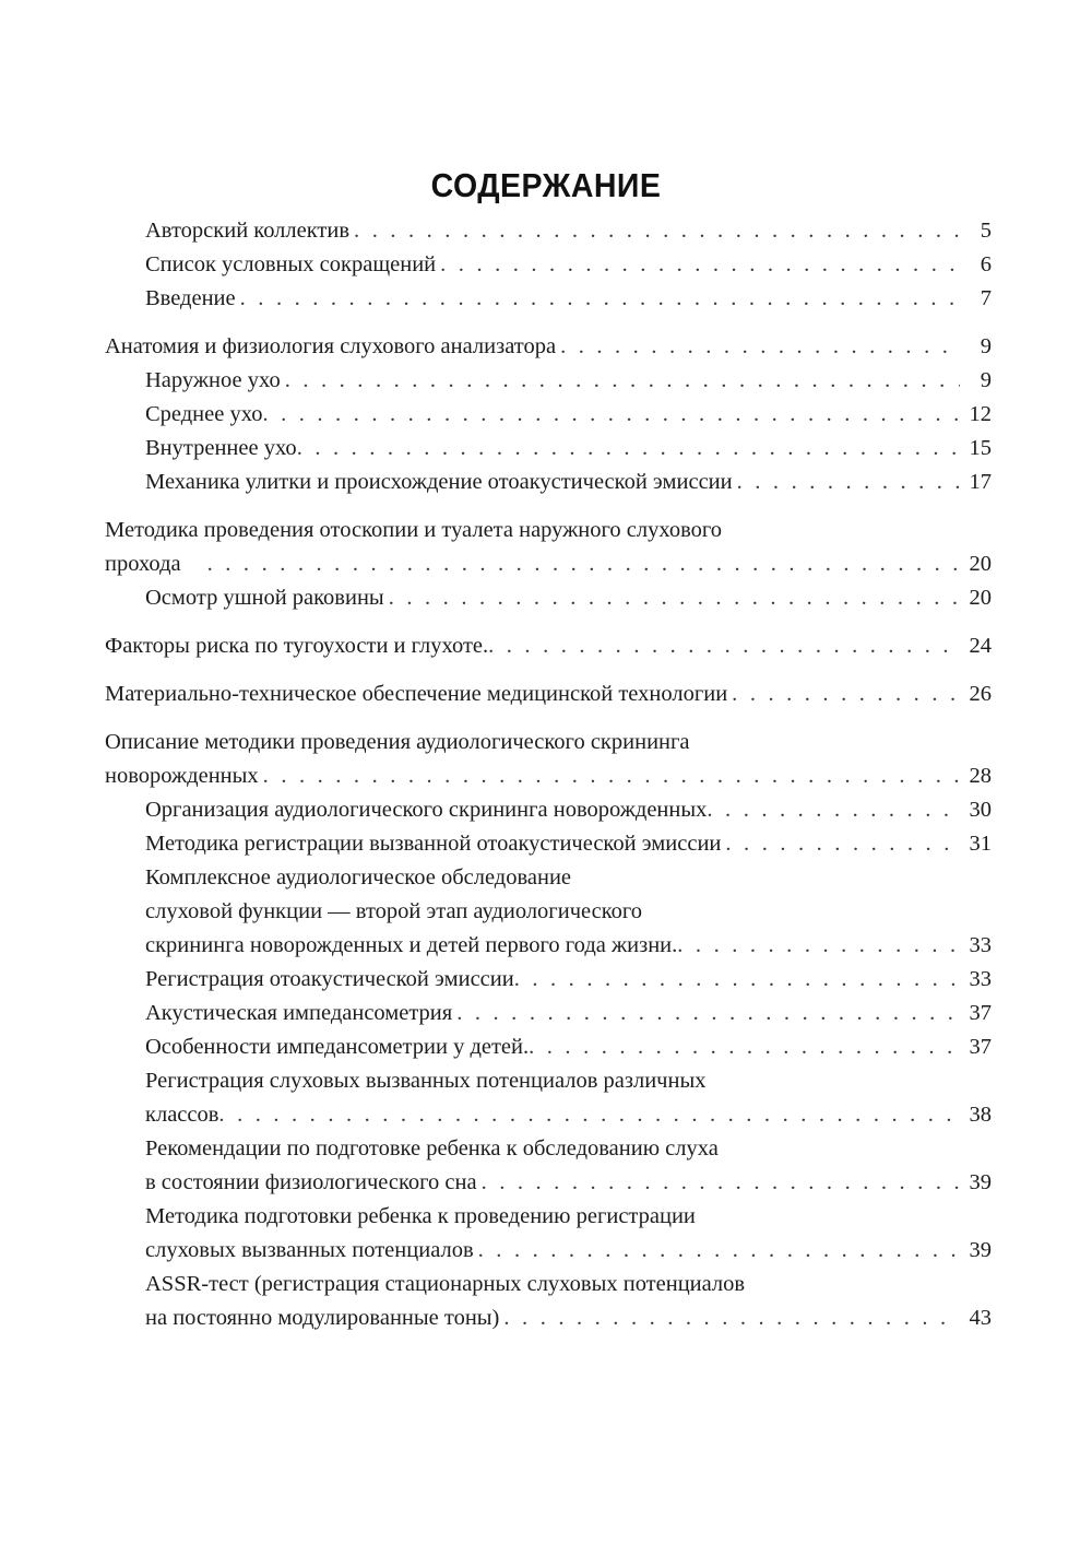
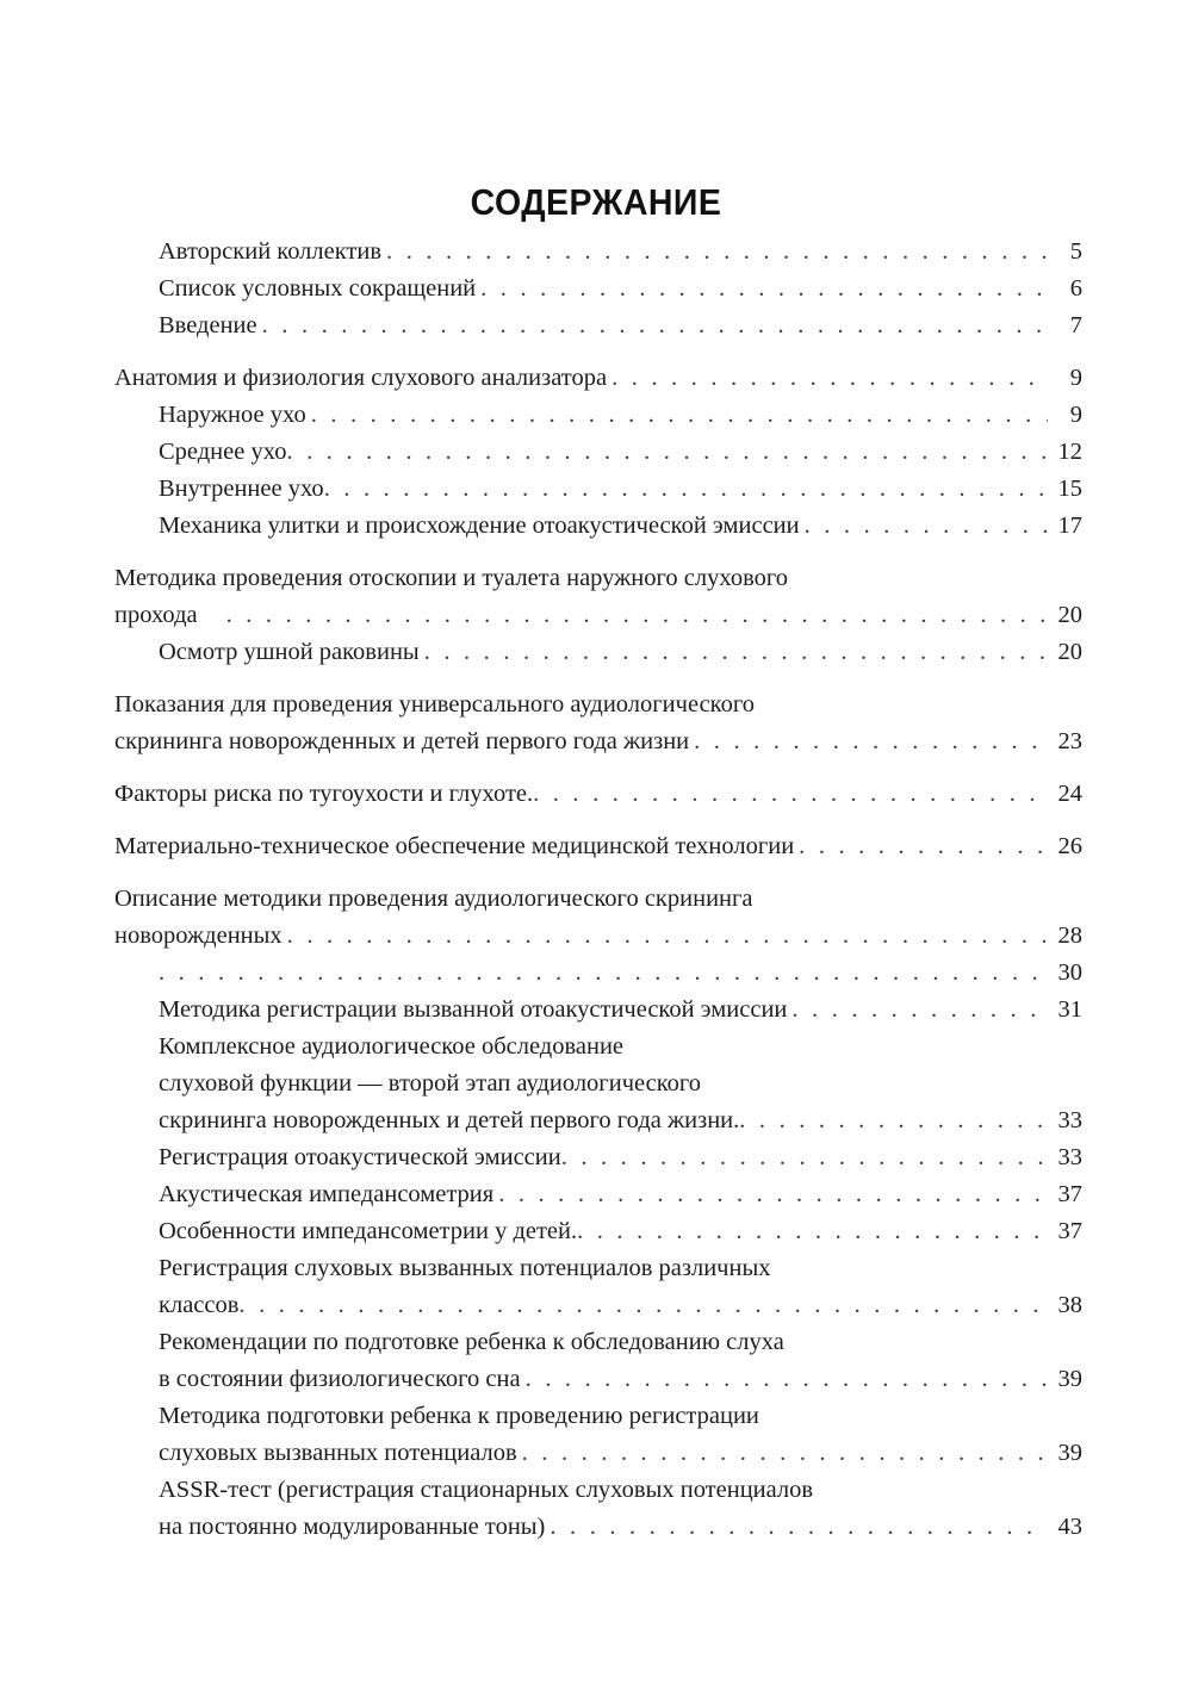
  СОДЕРЖАНИЕ
  Авторский коллектив
  5
  Список условных сокращений
  6
  Введение
  7
  Анатомия и физиология слухового анализатора
  9
  Наружное ухо
  9
  Среднее ухо
  12
  Внутреннее ухо
  15
  Механика улитки и происхождение отоакустической эмиссии
  17
  Методика проведения отоскопии и туалета наружного слухового
  прохода
  20
  Осмотр ушной раковины
  20
+ Показания для проведения универсального аудиологического
+ скрининга новорожденных и детей первого года жизни
+ 23
  Факторы риска по тугоухости и глухоте.
  24
  Материально-техническое обеспечение медицинской технологии
  26
  Описание методики проведения аудиологического скрининга
  новорожденных
  28
- Организация аудиологического скрининга новорожденных
  30
  Методика регистрации вызванной отоакустической эмиссии
  31
  Комплексное аудиологическое обследование
  слуховой функции — второй этап аудиологического
  скрининга новорожденных и детей первого года жизни.
  33
  Регистрация отоакустической эмиссии
  33
  Акустическая импедансометрия
  37
  Особенности импедансометрии у детей.
  37
  Регистрация слуховых вызванных потенциалов различных
  классов
  38
  Рекомендации по подготовке ребенка к обследованию слуха
  в состоянии физиологического сна
  39
  Методика подготовки ребенка к проведению регистрации
  слуховых вызванных потенциалов
  39
  ASSR-тест (регистрация стационарных слуховых потенциалов
  на постоянно модулированные тоны)
  43
